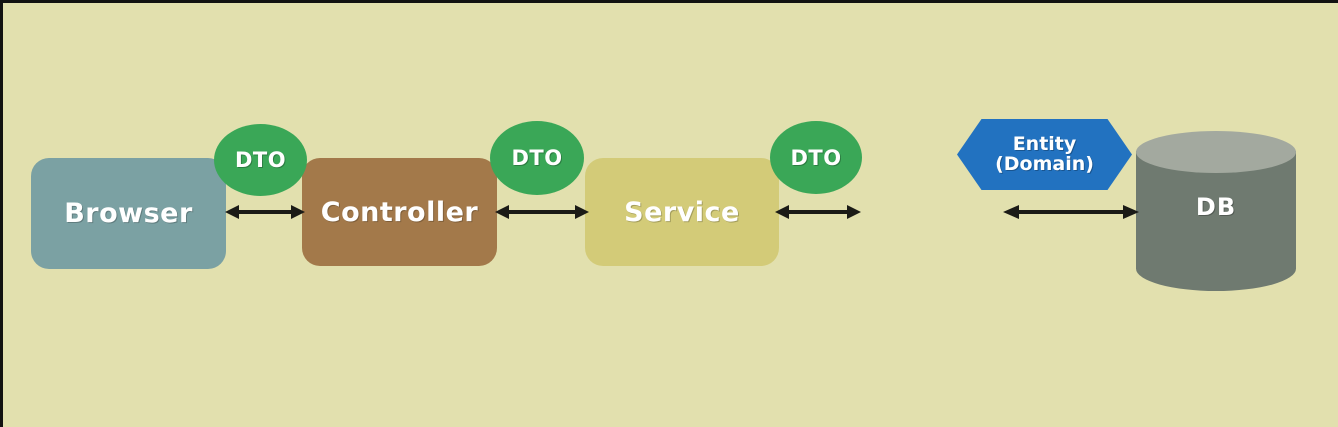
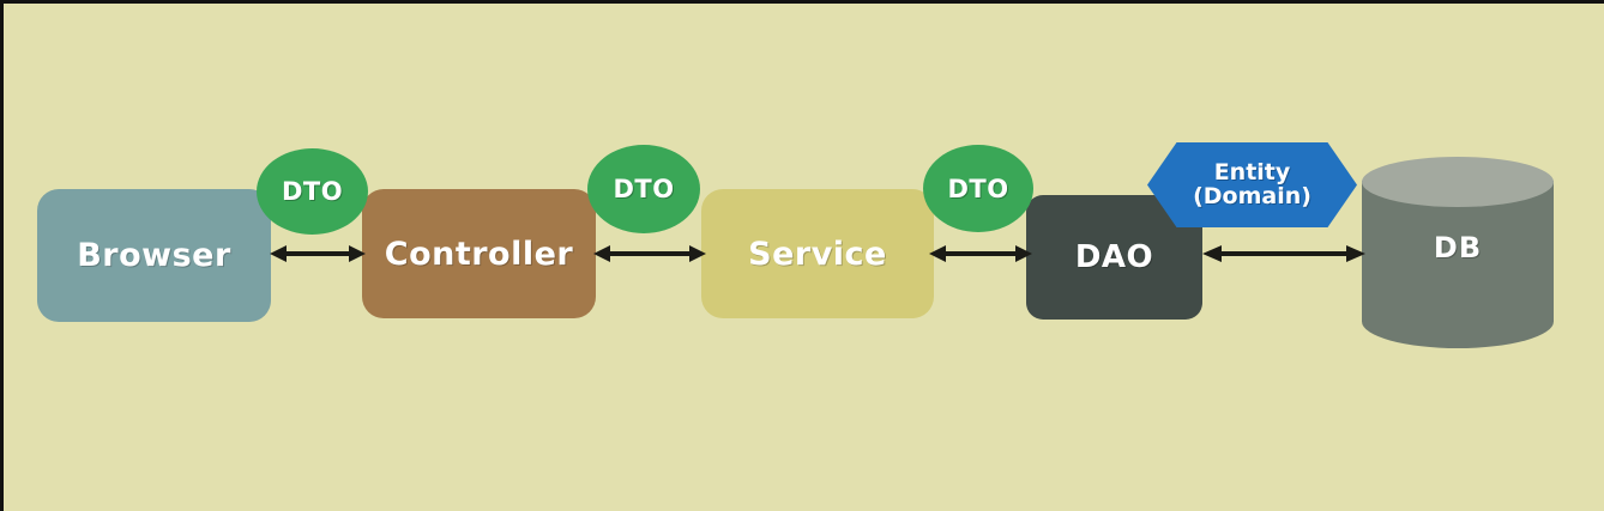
  Browser
  DTO
  Controller
  DTO
  Service
  DTO
+ DAO
  Entity
  (Domain)
  DB
